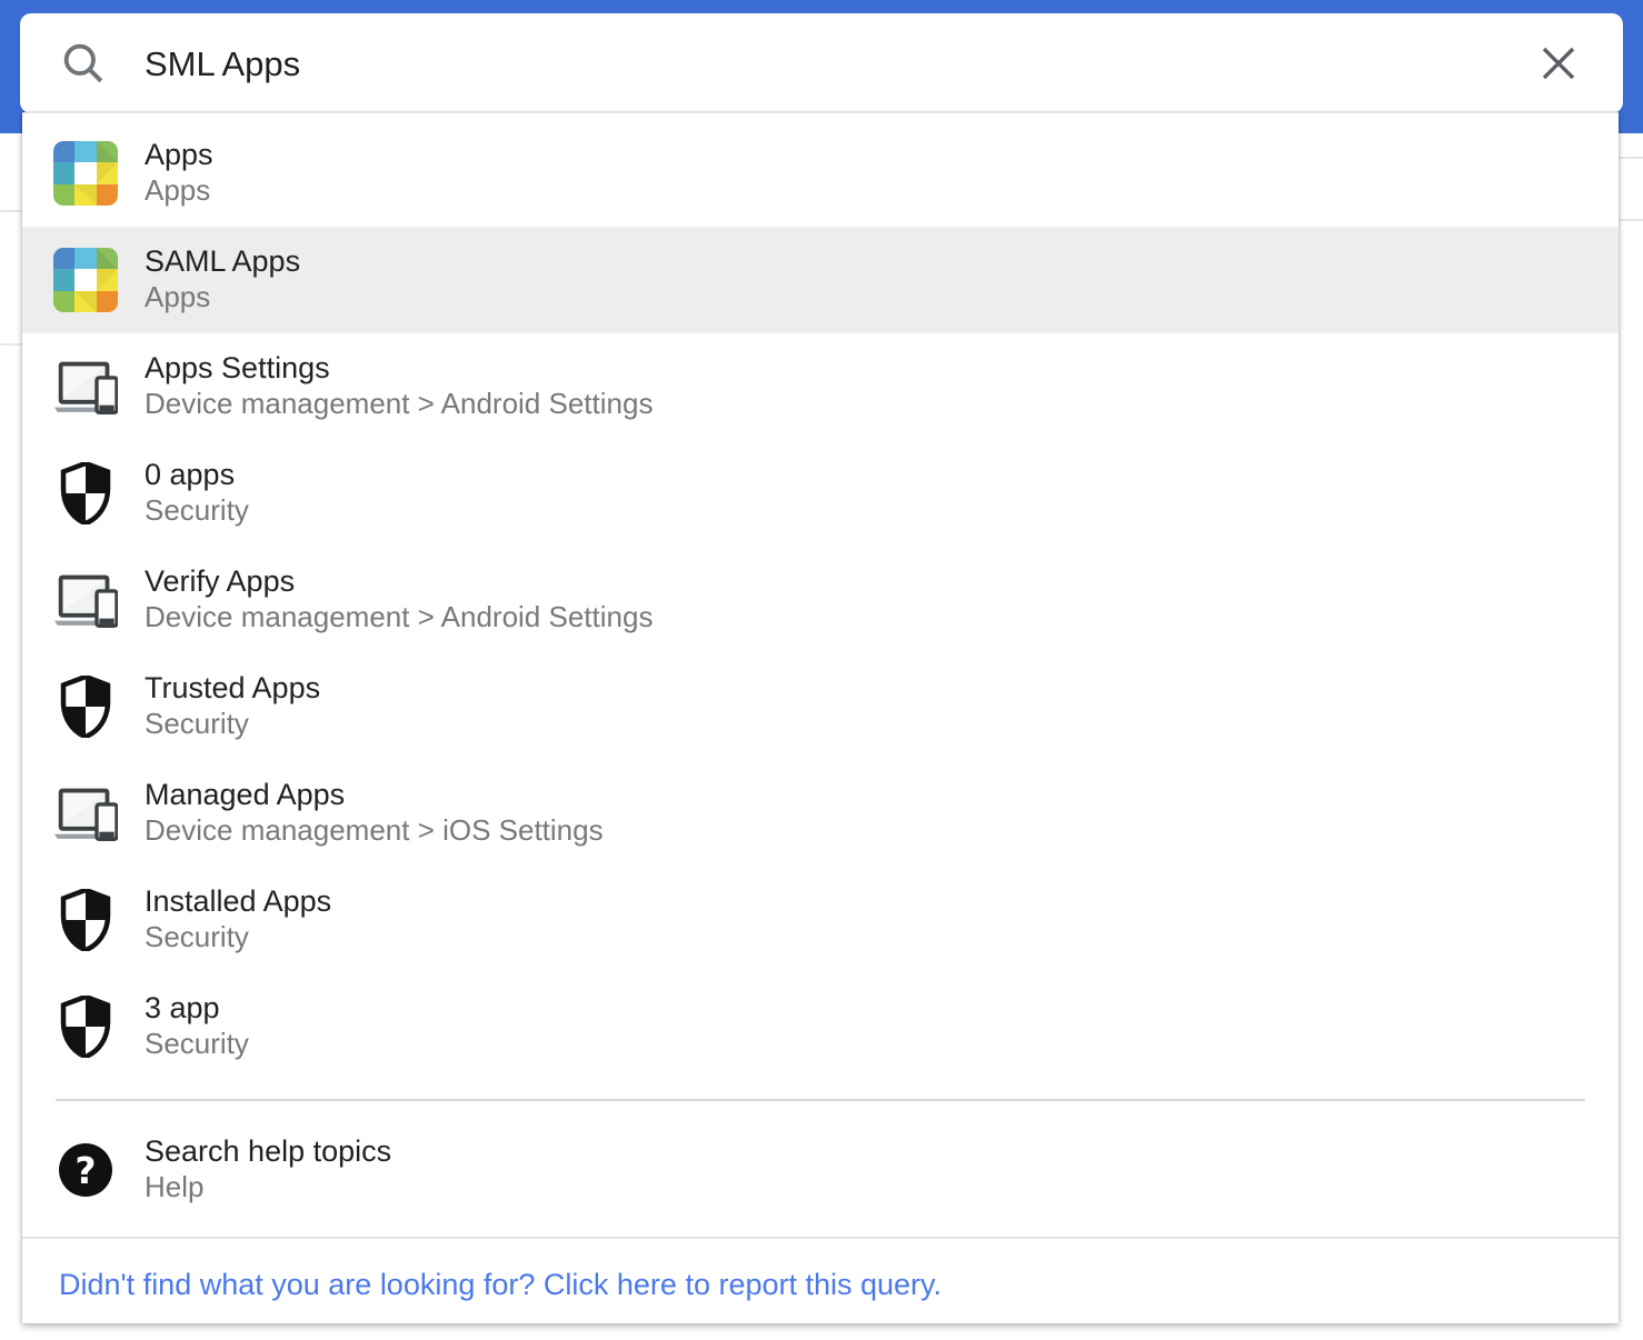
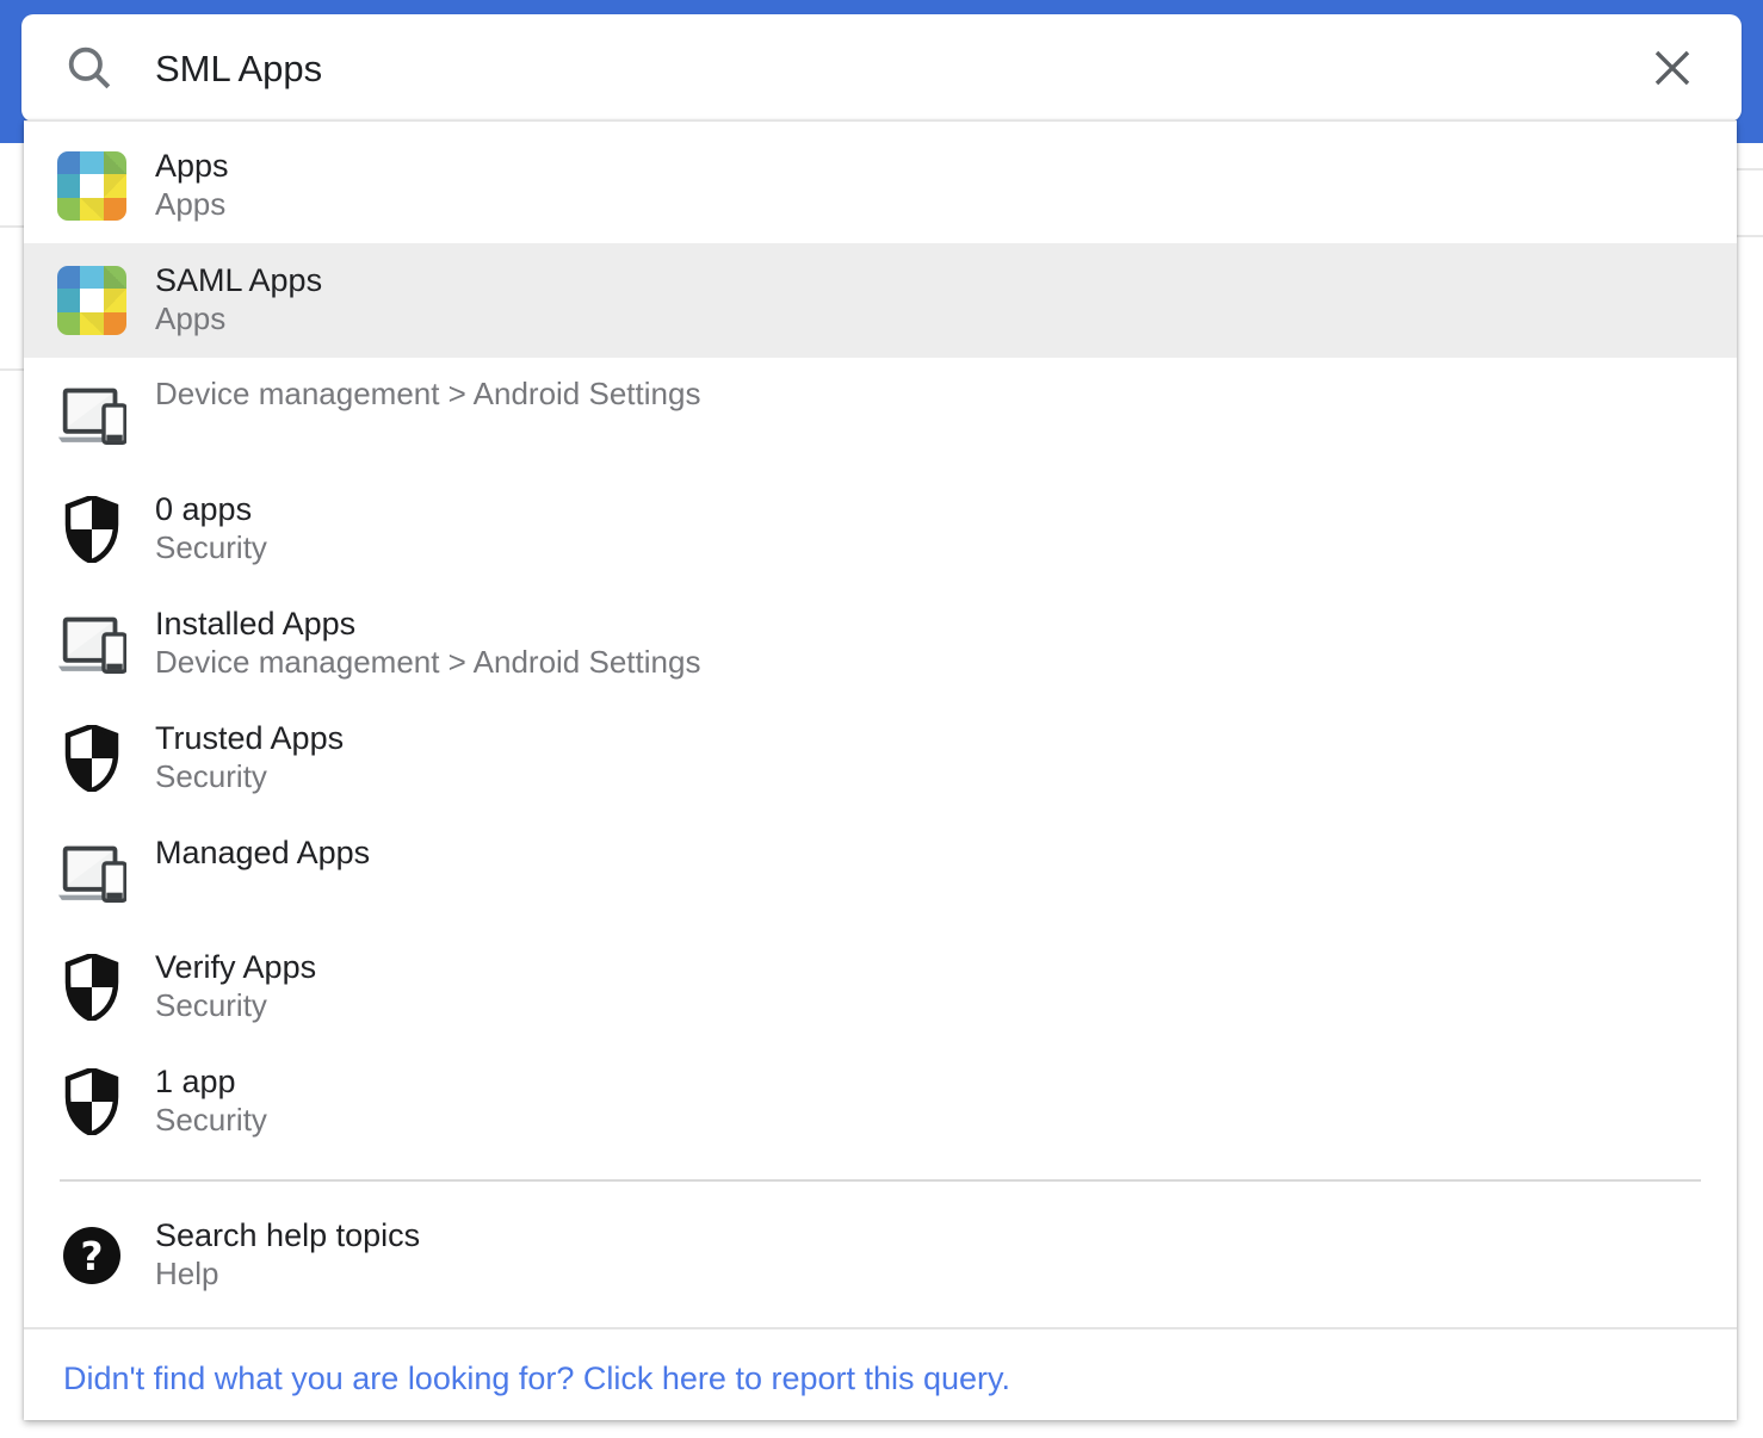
  SML Apps
  Apps
  Apps
  SAML Apps
  Apps
- Apps Settings
  Device management > Android Settings
  0 apps
  Security
- Verify Apps
+ Installed Apps
  Device management > Android Settings
  Trusted Apps
  Security
  Managed Apps
- Device management > iOS Settings
- Installed Apps
+ Verify Apps
  Security
- 3 app
+ 1 app
  Security
  ?
  Search help topics
  Help
  Didn't find what you are looking for? Click here to report this query.
